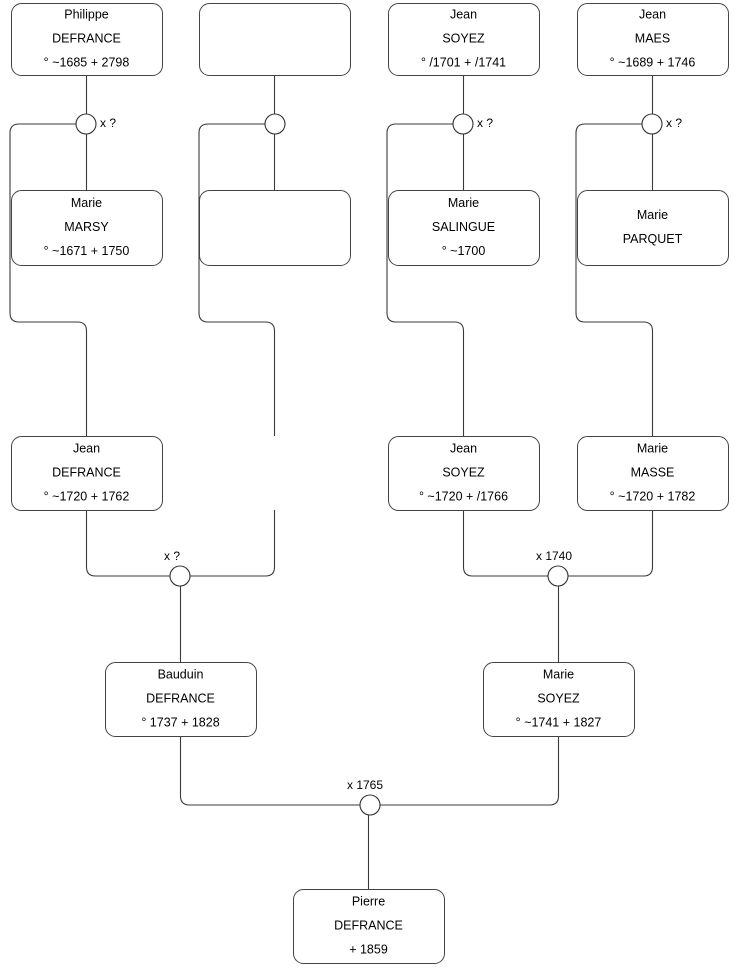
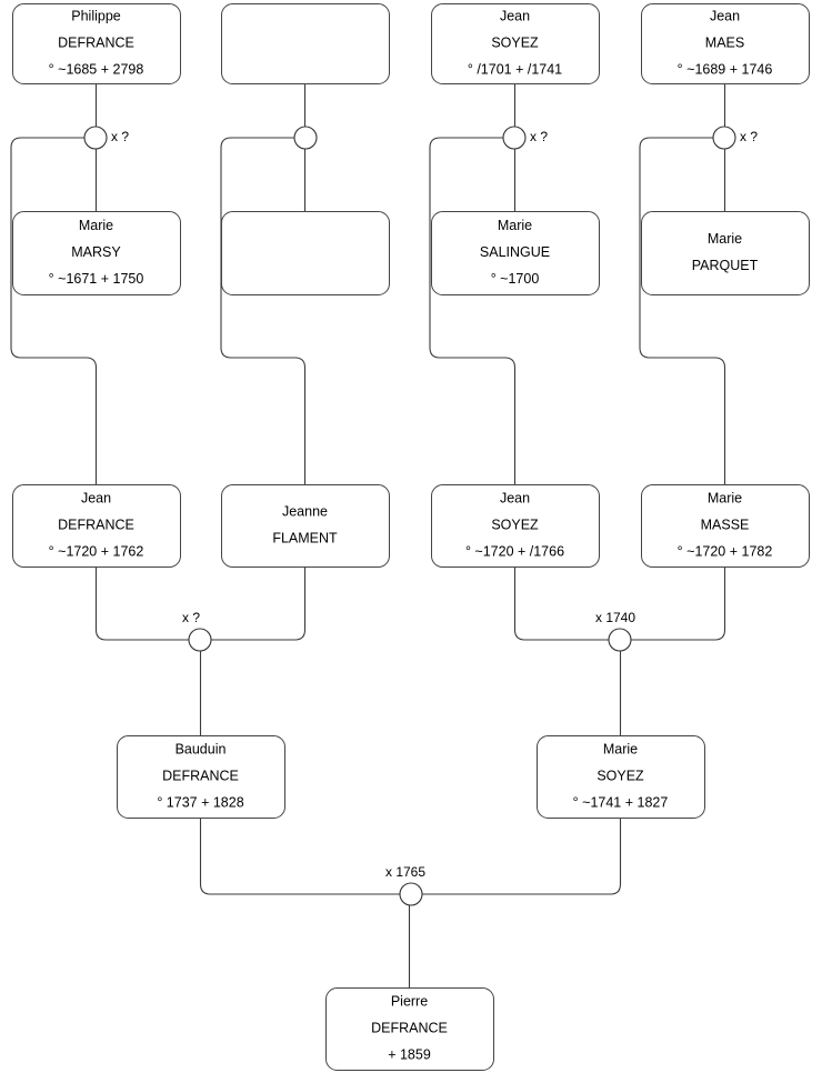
  Philippe
  DEFRANCE
  ° ~1685 + 2798
  Jean
  SOYEZ
  ° /1701 + /1741
  Jean
  MAES
  ° ~1689 + 1746
  Marie
  MARSY
  ° ~1671 + 1750
  Marie
  SALINGUE
  ° ~1700
  Marie
  PARQUET
  Jean
  DEFRANCE
  ° ~1720 + 1762
+ Jeanne
+ FLAMENT
  Jean
  SOYEZ
  ° ~1720 + /1766
  Marie
  MASSE
  ° ~1720 + 1782
  Bauduin
  DEFRANCE
  ° 1737 + 1828
  Marie
  SOYEZ
  ° ~1741 + 1827
  Pierre
  DEFRANCE
  + 1859
  x ?
  x ?
  x ?
  x ?
  x 1740
  x 1765
